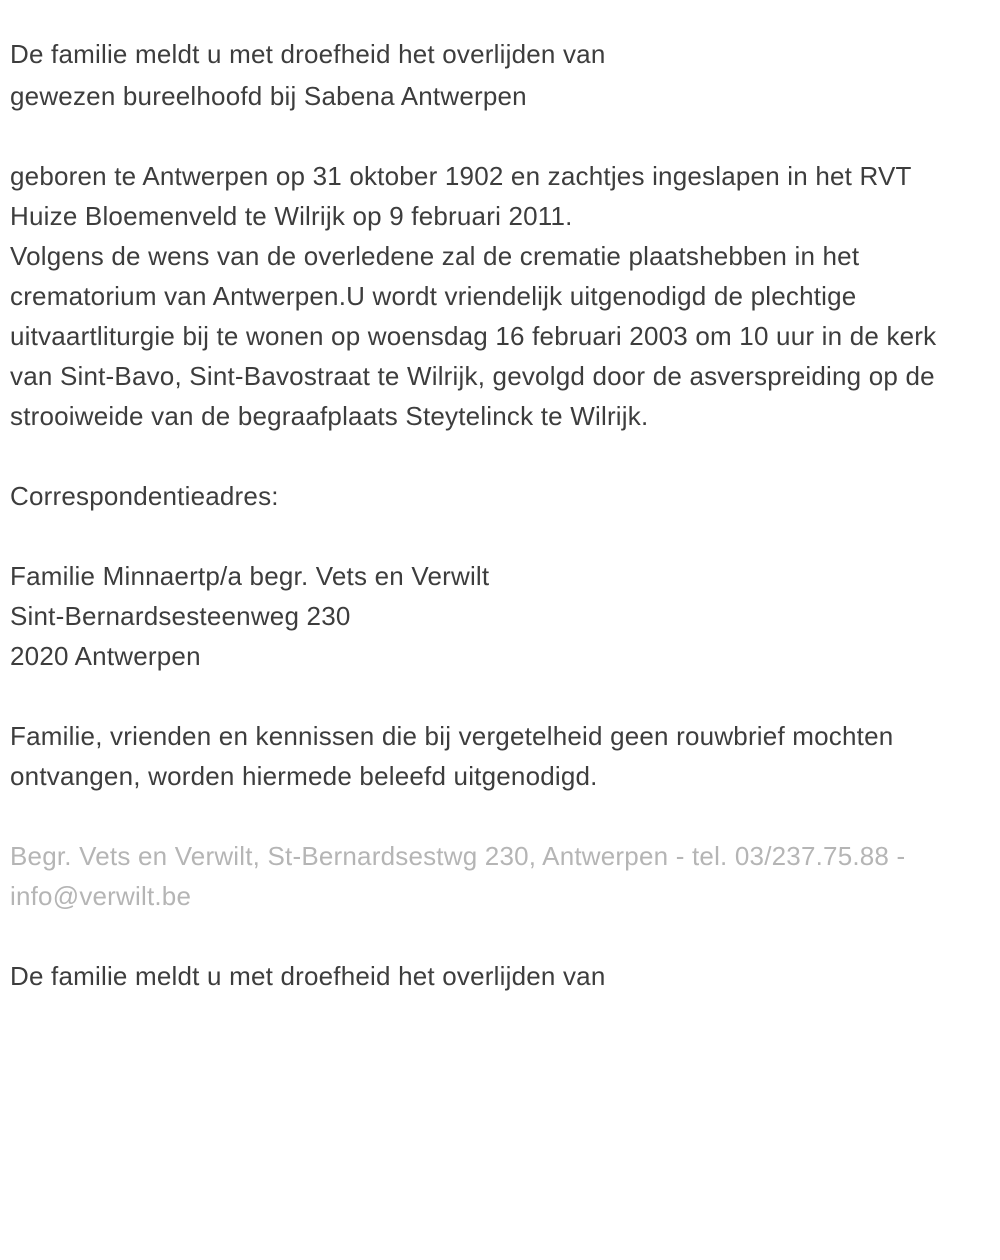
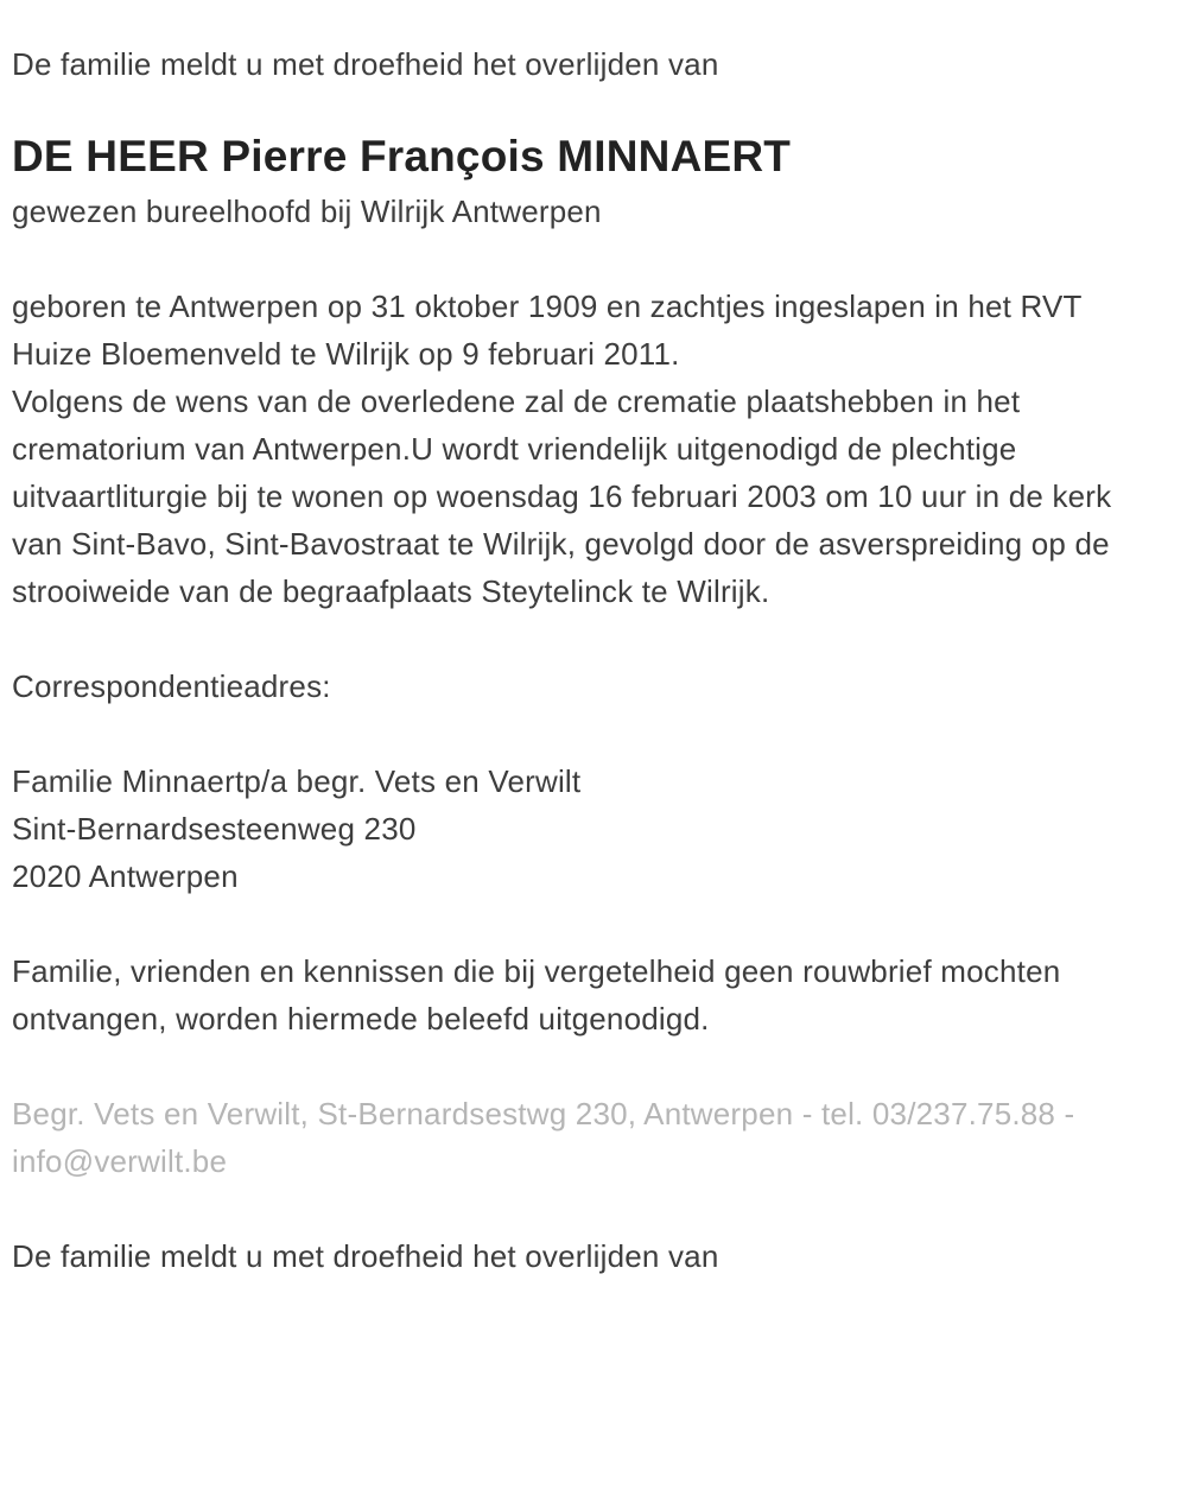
  De familie meldt u met droefheid het overlijden van
+ DE HEER Pierre François MINNAERT
- gewezen bureelhoofd bij Sabena Antwerpen
+ gewezen bureelhoofd bij Wilrijk Antwerpen
- geboren te Antwerpen op 31 oktober 1902 en zachtjes ingeslapen in het RVT Huize Bloemenveld te Wilrijk op 9 februari 2011.
+ geboren te Antwerpen op 31 oktober 1909 en zachtjes ingeslapen in het RVT Huize Bloemenveld te Wilrijk op 9 februari 2011.
  Volgens de wens van de overledene zal de crematie plaatshebben in het crematorium van Antwerpen.U wordt vriendelijk uitgenodigd de plechtige uitvaartliturgie bij te wonen op woensdag 16 februari 2003 om 10 uur in de kerk van Sint-Bavo, Sint-Bavostraat te Wilrijk, gevolgd door de asverspreiding op de strooiweide van de begraafplaats Steytelinck te Wilrijk.
  Correspondentieadres:
  Familie Minnaertp/a begr. Vets en Verwilt
  Sint-Bernardsesteenweg 230
  2020 Antwerpen
  Familie, vrienden en kennissen die bij vergetelheid geen rouwbrief mochten ontvangen, worden hiermede beleefd uitgenodigd.
  Begr. Vets en Verwilt, St-Bernardsestwg 230, Antwerpen - tel. 03/237.75.88 - info@verwilt.be
  De familie meldt u met droefheid het overlijden van
